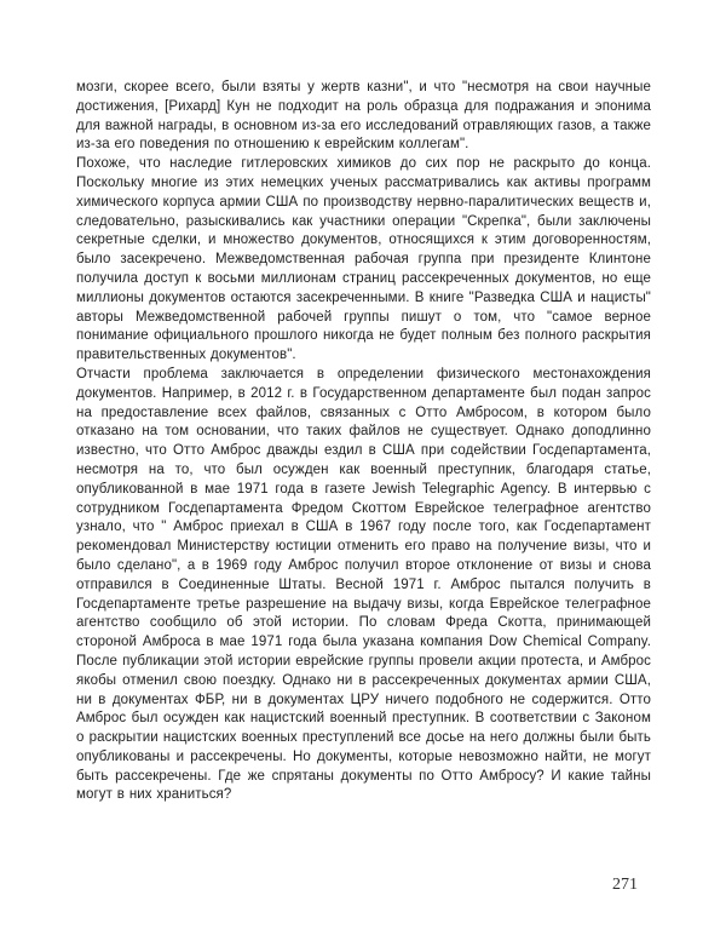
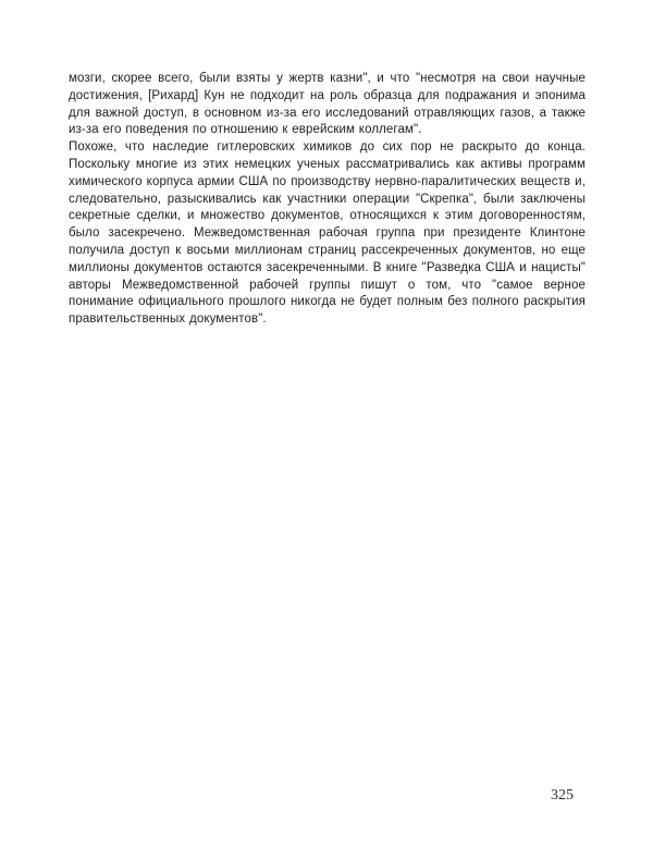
- мозги, скорее всего, были взяты у жертв казни", и что "несмотря на свои научные достижения, [Рихард] Кун не подходит на роль образца для подражания и эпонима для важной награды, в основном из-за его исследований отравляющих газов, а также из-за его поведения по отношению к еврейским коллегам".
+ мозги, скорее всего, были взяты у жертв казни", и что "несмотря на свои научные достижения, [Рихард] Кун не подходит на роль образца для подражания и эпонима для важной доступ, в основном из-за его исследований отравляющих газов, а также из-за его поведения по отношению к еврейским коллегам".
  Похоже, что наследие гитлеровских химиков до сих пор не раскрыто до конца. Поскольку многие из этих немецких ученых рассматривались как активы программ химического корпуса армии США по производству нервно-паралитических веществ и, следовательно, разыскивались как участники операции "Скрепка", были заключены секретные сделки, и множество документов, относящихся к этим договоренностям, было засекречено. Межведомственная рабочая группа при президенте Клинтоне получила доступ к восьми миллионам страниц рассекреченных документов, но еще миллионы документов остаются засекреченными. В книге "Разведка США и нацисты" авторы Межведомственной рабочей группы пишут о том, что "самое верное понимание официального прошлого никогда не будет полным без полного раскрытия правительственных документов".
- Отчасти проблема заключается в определении физического местонахождения документов. Например, в 2012 г. в Государственном департаменте был подан запрос на предоставление всех файлов, связанных с Отто Амбросом, в котором было отказано на том основании, что таких файлов не существует. Однако доподлинно известно, что Отто Амброс дважды ездил в США при содействии Госдепартамента, несмотря на то, что был осужден как военный преступник, благодаря статье, опубликованной в мае 1971 года в газете Jewish Telegraphic Agency. В интервью с сотрудником Госдепартамента Фредом Скоттом Еврейское телеграфное агентство узнало, что " Амброс приехал в США в 1967 году после того, как Госдепартамент рекомендовал Министерству юстиции отменить его право на получение визы, что и было сделано", а в 1969 году Амброс получил второе отклонение от визы и снова отправился в Соединенные Штаты. Весной 1971 г. Амброс пытался получить в Госдепартаменте третье разрешение на выдачу визы, когда Еврейское телеграфное агентство сообщило об этой истории. По словам Фреда Скотта, принимающей стороной Амброса в мае 1971 года была указана компания Dow Chemical Company. После публикации этой истории еврейские группы провели акции протеста, и Амброс якобы отменил свою поездку. Однако ни в рассекреченных документах армии США, ни в документах ФБР, ни в документах ЦРУ ничего подобного не содержится. Отто Амброс был осужден как нацистский военный преступник. В соответствии с Законом о раскрытии нацистских военных преступлений все досье на него должны были быть опубликованы и рассекречены. Но документы, которые невозможно найти, не могут быть рассекречены. Где же спрятаны документы по Отто Амбросу? И какие тайны могут в них храниться?
- 271
+ 325
